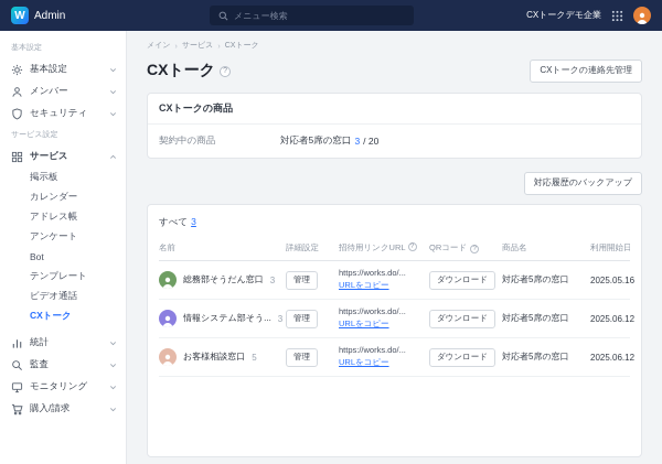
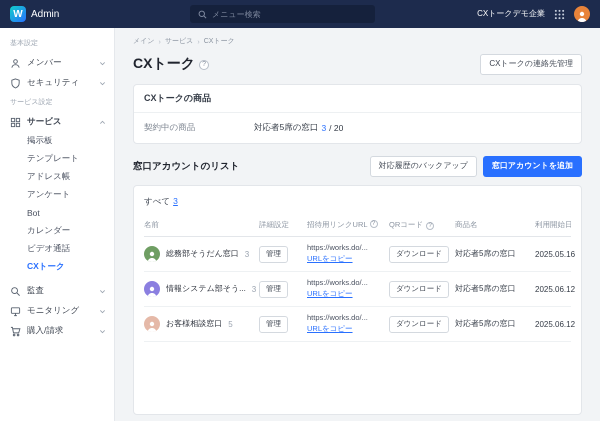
  W
  Admin
  メニュー検索
  CXトークデモ企業
- 基本設定
  メンバー
  セキュリティ
  サービス
  掲示板
- カレンダー
+ テンプレート
  アドレス帳
  アンケート
  Bot
- テンプレート
+ カレンダー
  ビデオ通話
  CXトーク
- 統計
  監査
  モニタリング
  購入/請求
  CXトーク
  CXトークの連絡先管理
  CXトークの商品
  契約中の商品
  対応者5席の窓口
  3
  / 20
+ 窓口アカウントのリスト
  対応履歴のバックアップ
+ 窓口アカウントを追加
  すべて 3
  名前
  詳細設定
  招待用リンクURL
  QRコード
  商品名
  利用開始日
  総務部そうだん窓口
  3
  管理
  https://works.do/...
  URLをコピー
  ダウンロード
  対応者5席の窓口
  2025.05.16
  情報システム部そう...
  3
  管理
  https://works.do/...
  URLをコピー
  ダウンロード
  対応者5席の窓口
  2025.06.12
  お客様相談窓口
  5
  管理
  https://works.do/...
  URLをコピー
  ダウンロード
  対応者5席の窓口
  2025.06.12
